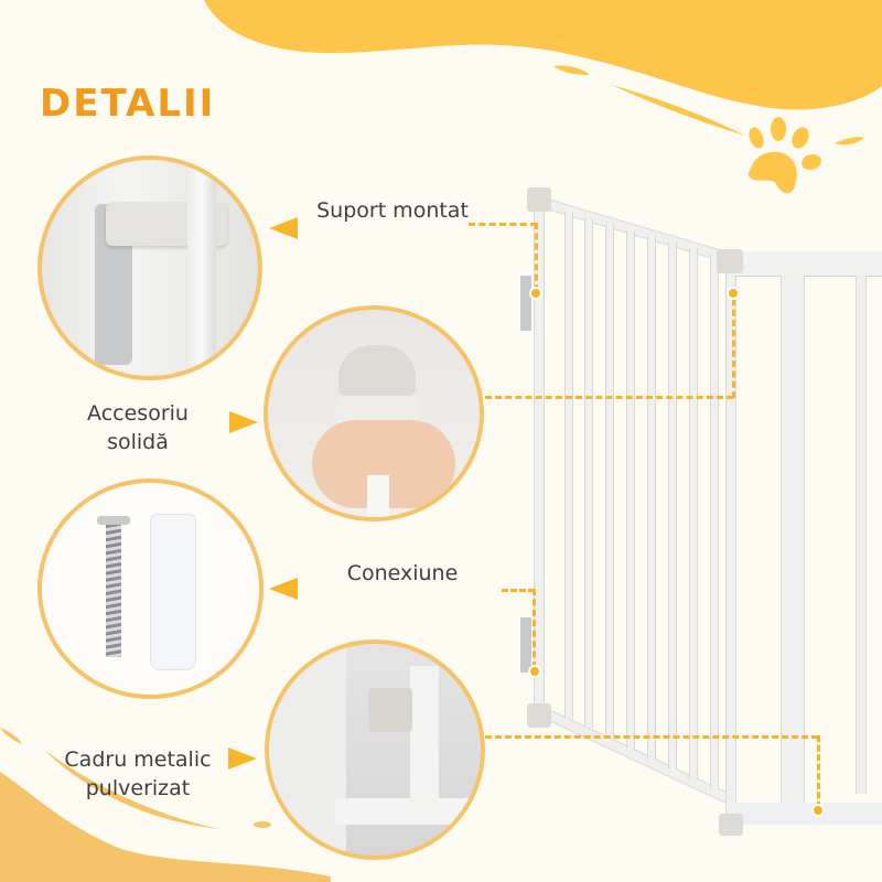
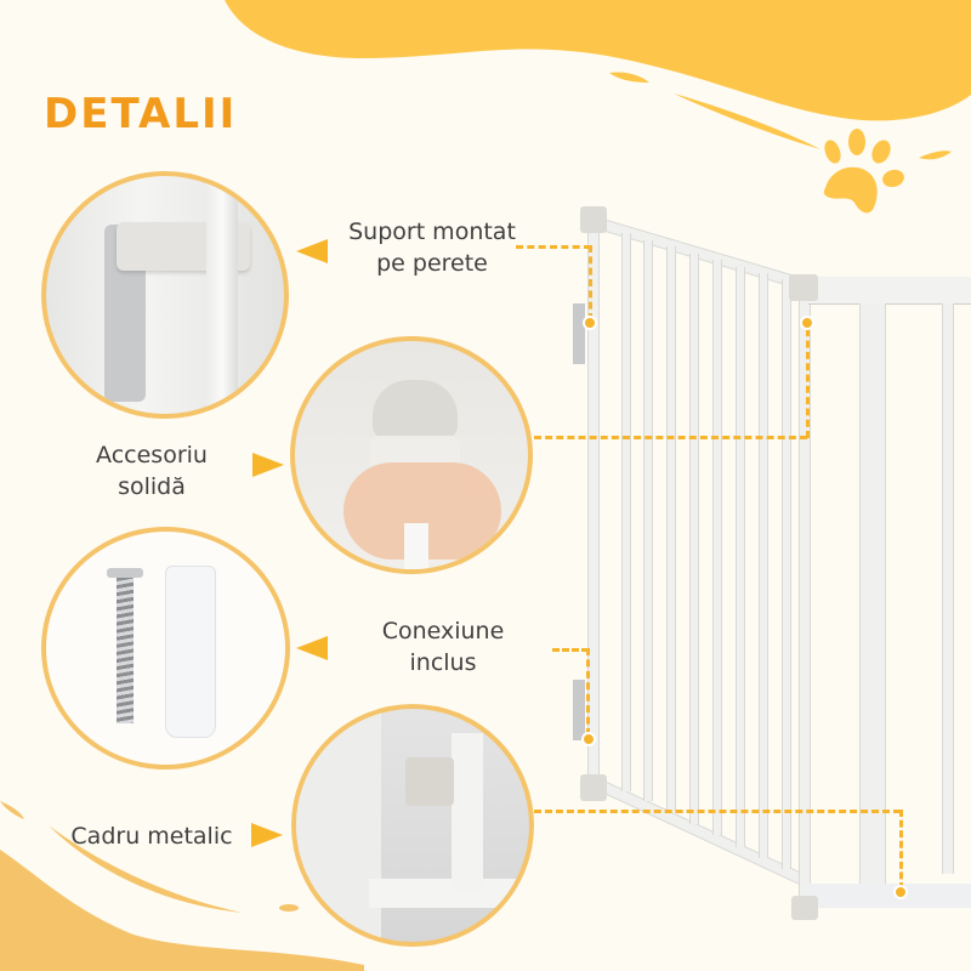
  DETALII
  Suport montat
+ pe perete
  Accesoriu
  solidă
  Conexiune
+ inclus
  Cadru metalic
- pulverizat
